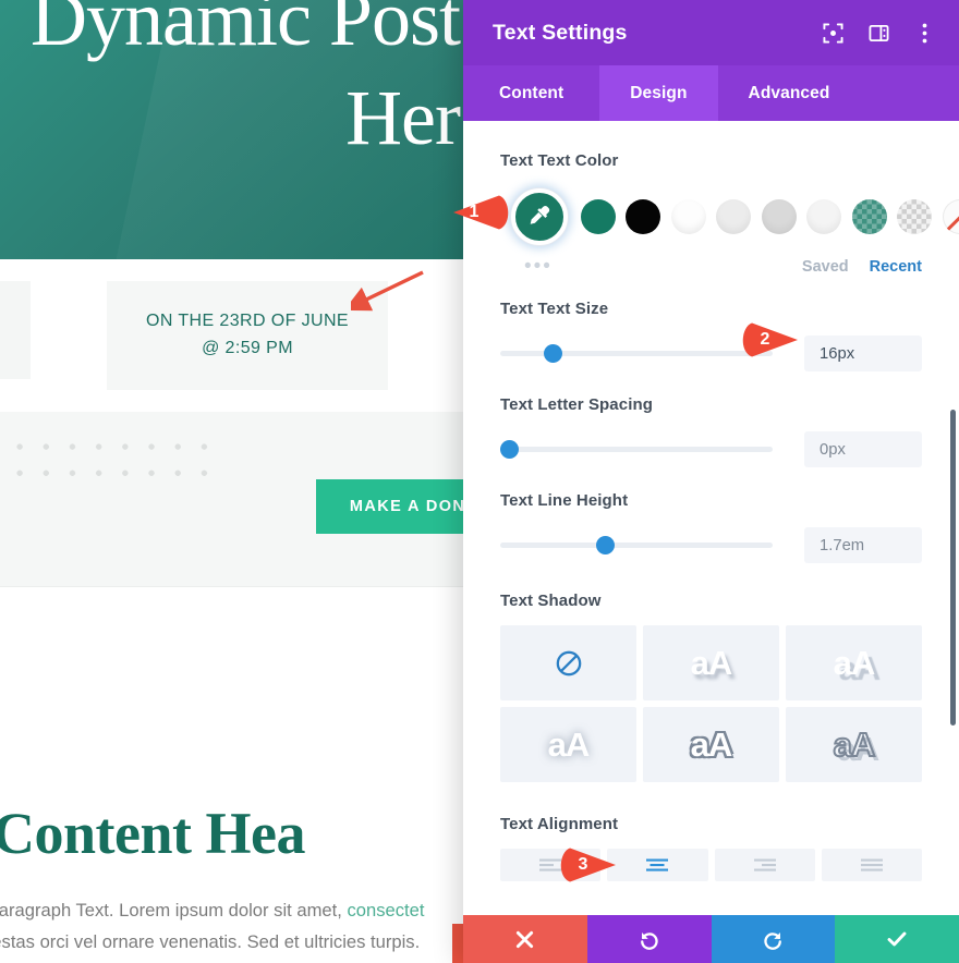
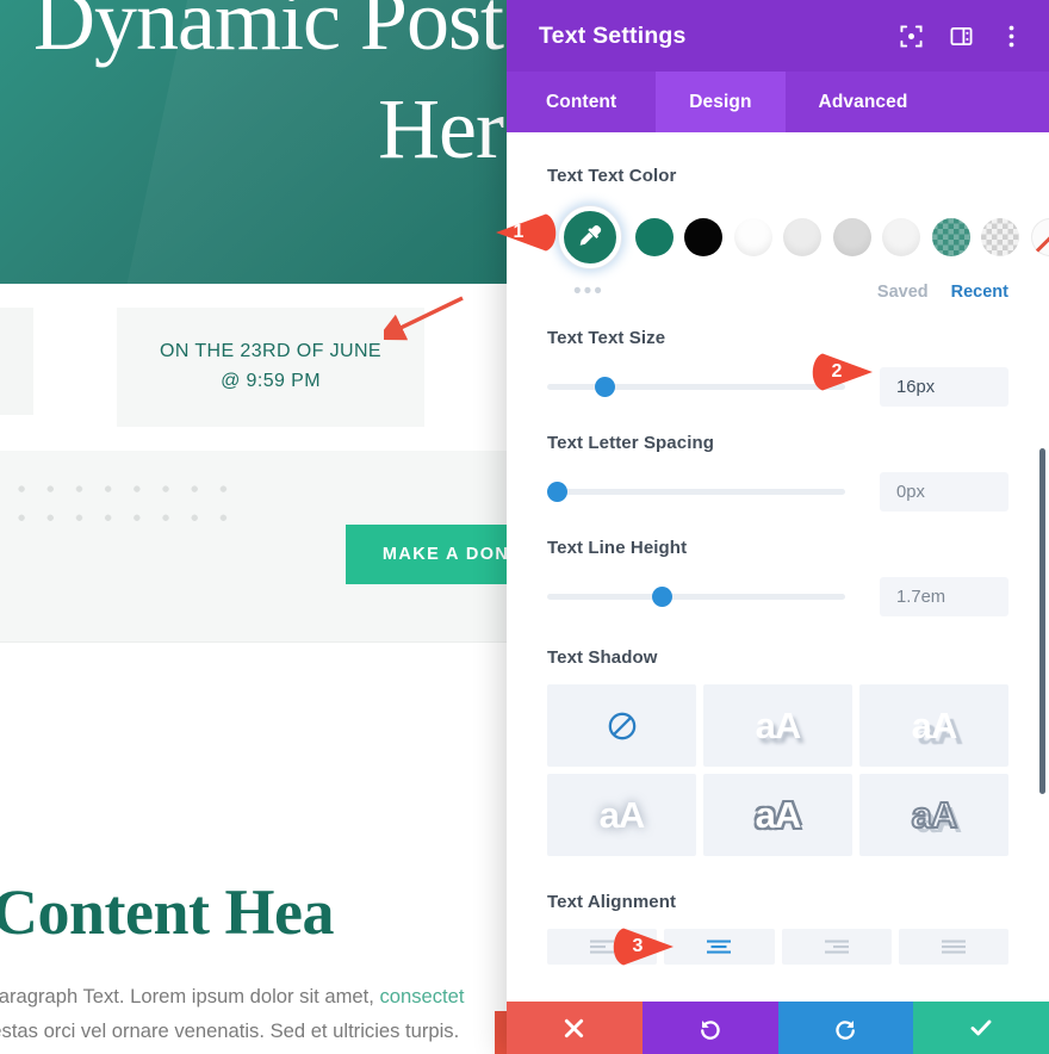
  ON THE 23RD OF JUNE
- @ 2:59 PM
+ @ 9:59 PM
  MAKE A DON
  Content Hea
  aragraph Text. Lorem ipsum dolor sit amet, consectet
  stas orci vel ornare venenatis. Sed et ultricies turpis.
  Text Settings
  Content
  Design
  Advanced
  Text Text Color
  •••
  Saved
  Recent
  Text Text Size
  16px
  Text Letter Spacing
  0px
  Text Line Height
  1.7em
  Text Shadow
  aA
  aA
  aA
  aA
  aA
  Text Alignment
  1
  2
  3
